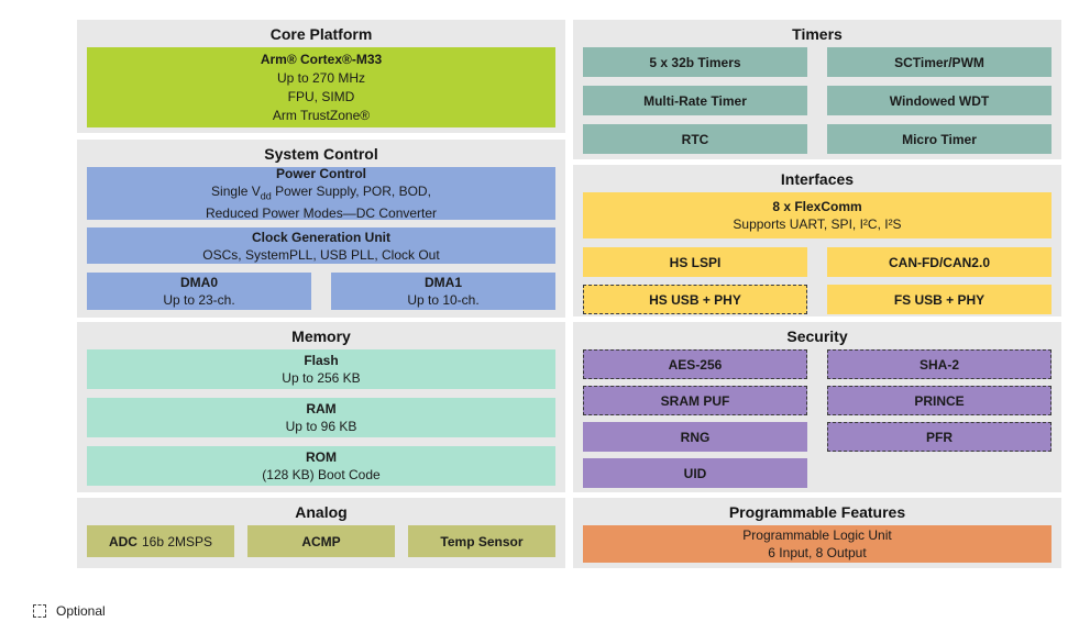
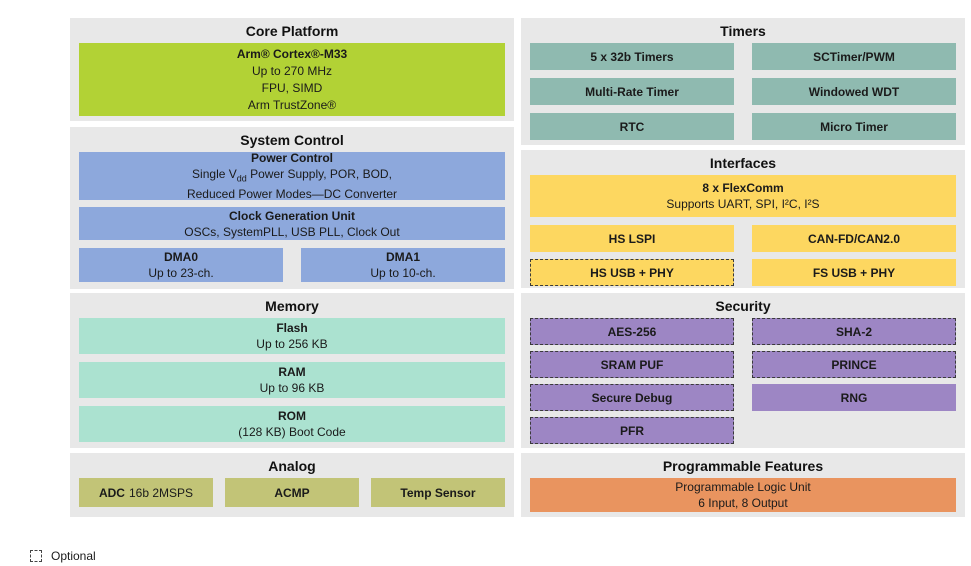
  Core Platform
  Arm® Cortex®-M33
  Up to 270 MHz
  FPU, SIMD
  Arm TrustZone®
  System Control
  Power Control
  Single Vdd Power Supply, POR, BOD,
  Reduced Power Modes—DC Converter
  Clock Generation Unit
  OSCs, SystemPLL, USB PLL, Clock Out
  DMA0
  Up to 23-ch.
  DMA1
  Up to 10-ch.
  Memory
  Flash
  Up to 256 KB
  RAM
  Up to 96 KB
  ROM
  (128 KB) Boot Code
  Analog
  ADC
  16b 2MSPS
  ACMP
  Temp Sensor
  Timers
  5 x 32b Timers
  SCTimer/PWM
  Multi-Rate Timer
  Windowed WDT
  RTC
  Micro Timer
  Interfaces
  8 x FlexComm
  Supports UART, SPI, I²C, I²S
  HS LSPI
  CAN-FD/CAN2.0
  HS USB + PHY
  FS USB + PHY
  Security
  AES-256
  SHA-2
  SRAM PUF
  PRINCE
+ Secure Debug
  RNG
  PFR
- UID
  Programmable Features
  Programmable Logic Unit
  6 Input, 8 Output
  Optional
